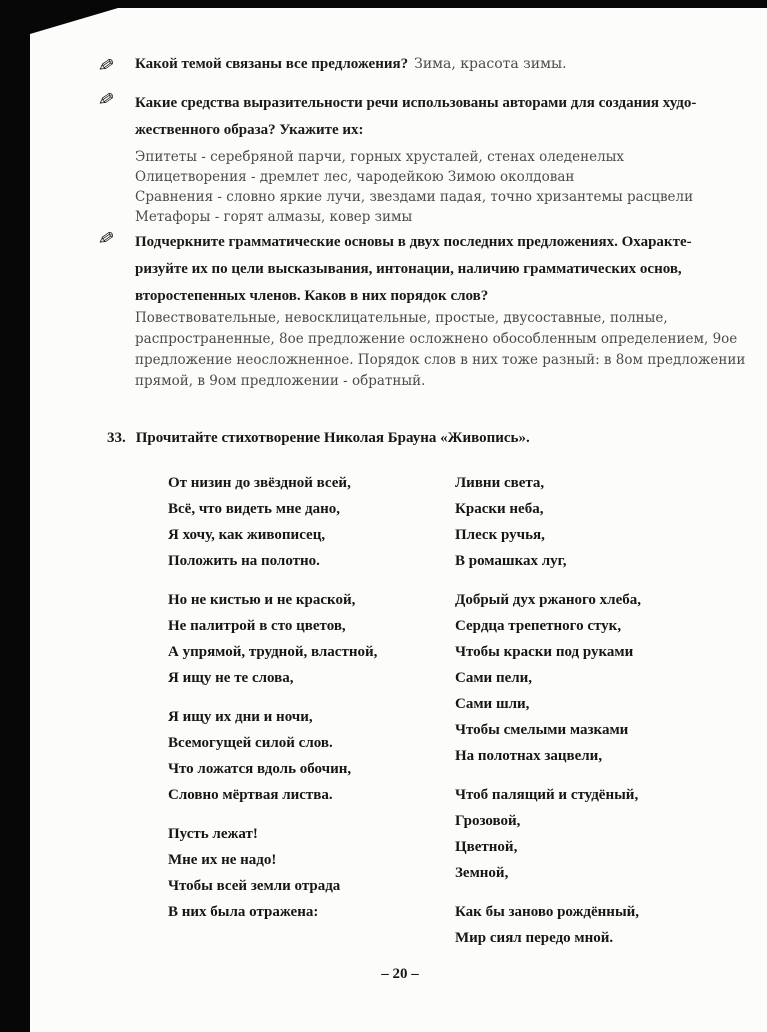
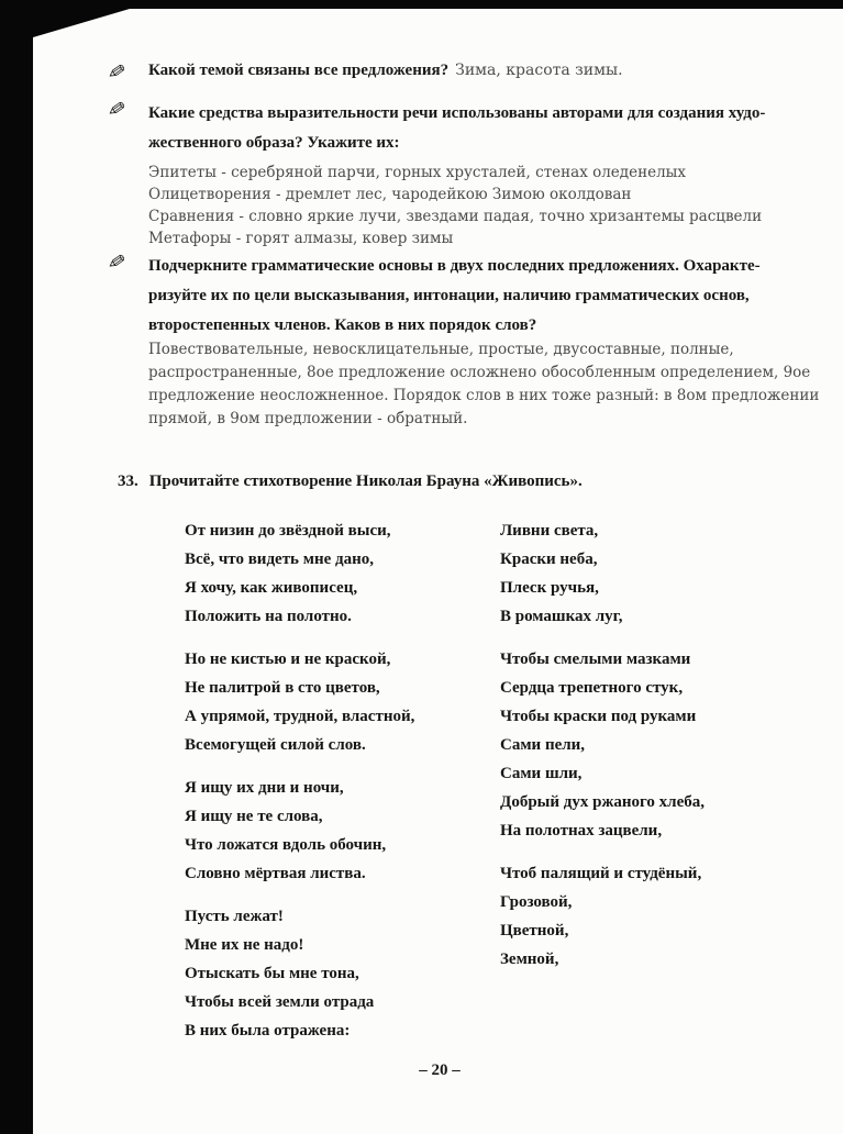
  Какой темой связаны все предложения? Зима, красота зимы.
  Какие средства выразительности речи использованы авторами для создания худо-
  жественного образа? Укажите их:
  Эпитеты - серебряной парчи, горных хрусталей, стенах оледенелых
  Олицетворения - дремлет лес, чародейкою Зимою околдован
  Сравнения - словно яркие лучи, звездами падая, точно хризантемы расцвели
  Метафоры - горят алмазы, ковер зимы
  Подчеркните грамматические основы в двух последних предложениях. Охаракте-
  ризуйте их по цели высказывания, интонации, наличию грамматических основ,
  второстепенных членов. Каков в них порядок слов?
  Повествовательные, невосклицательные, простые, двусоставные, полные,
  распространенные, 8ое предложение осложнено обособленным определением, 9ое
  предложение неосложненное. Порядок слов в них тоже разный: в 8ом предложении
  прямой, в 9ом предложении - обратный.
  33. Прочитайте стихотворение Николая Брауна «Живопись».
- От низин до звёздной всей,
+ От низин до звёздной выси,
  Всё, что видеть мне дано,
  Я хочу, как живописец,
  Положить на полотно.
  Но не кистью и не краской,
  Не палитрой в сто цветов,
  А упрямой, трудной, властной,
- Я ищу не те слова,
+ Всемогущей силой слов.
  Я ищу их дни и ночи,
- Всемогущей силой слов.
+ Я ищу не те слова,
  Что ложатся вдоль обочин,
  Словно мёртвая листва.
  Пусть лежат!
  Мне их не надо!
+ Отыскать бы мне тона,
  Чтобы всей земли отрада
  В них была отражена:
  Ливни света,
  Краски неба,
  Плеск ручья,
  В ромашках луг,
- Добрый дух ржаного хлеба,
+ Чтобы смелыми мазками
  Сердца трепетного стук,
  Чтобы краски под руками
  Сами пели,
  Сами шли,
- Чтобы смелыми мазками
+ Добрый дух ржаного хлеба,
  На полотнах зацвели,
  Чтоб палящий и студёный,
  Грозовой,
  Цветной,
  Земной,
- Как бы заново рождённый,
- Мир сиял передо мной.
  – 20 –
